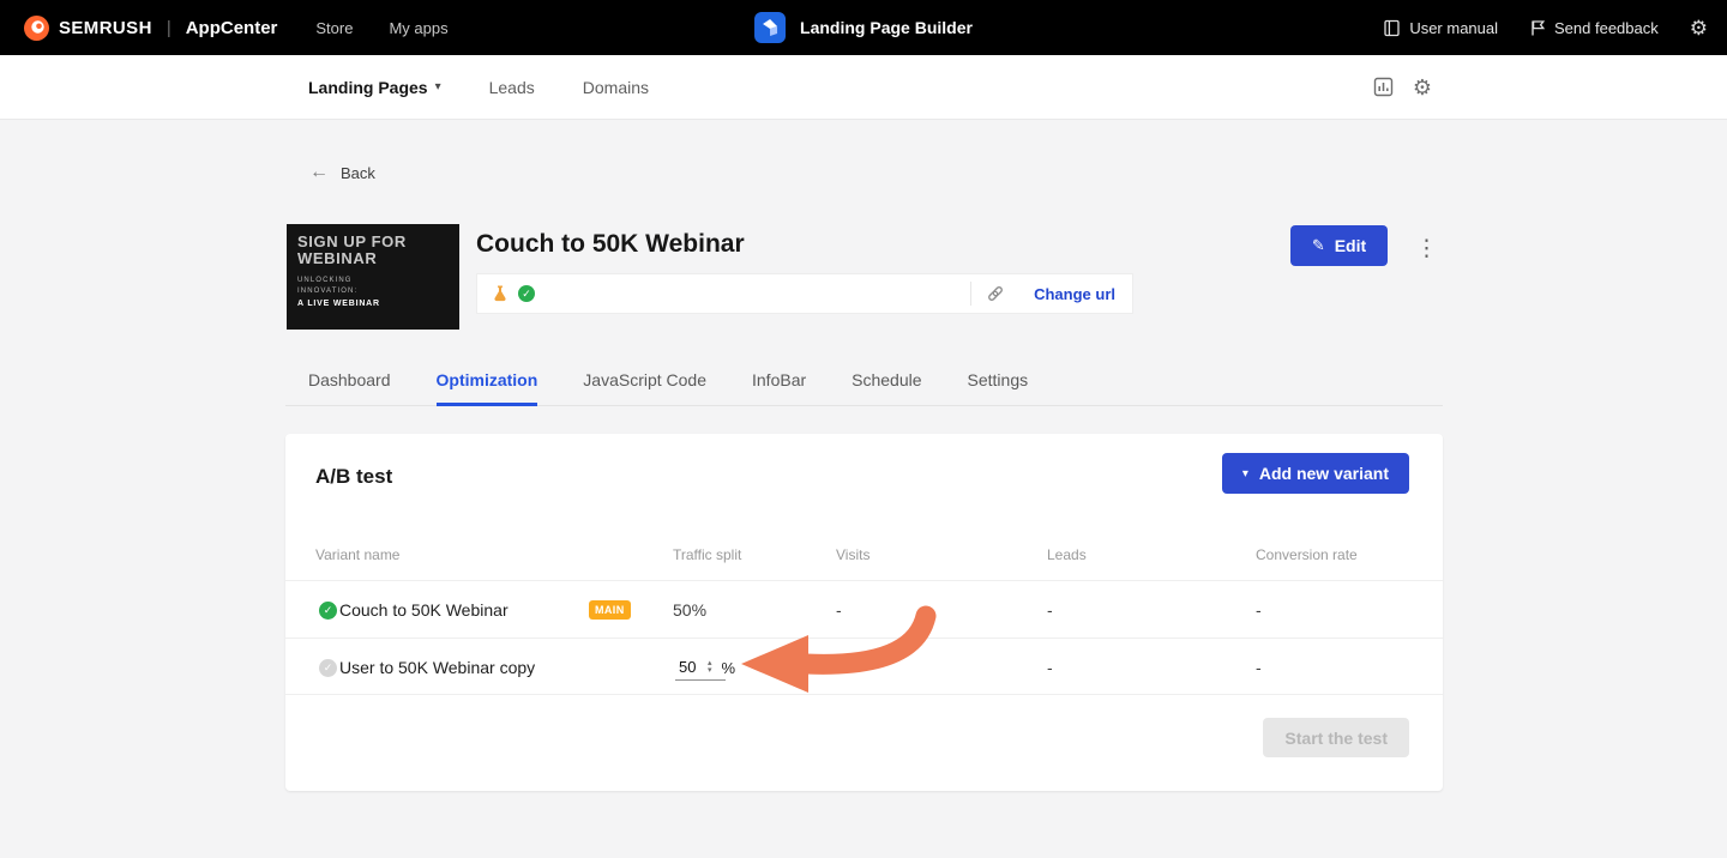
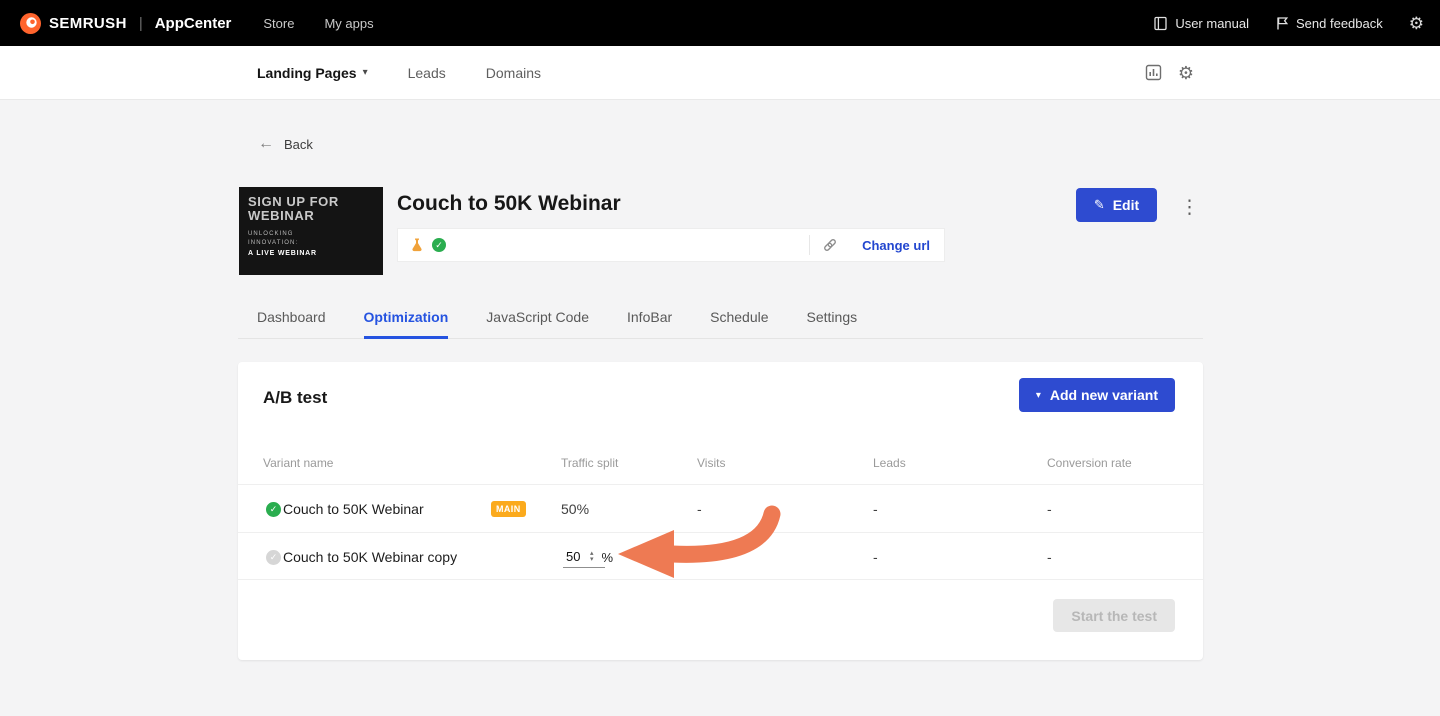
  SEMRUSH
  |
  AppCenter
  Store
  My apps
- Landing Page Builder
  User manual
  Send feedback
  ⚙
  Landing Pages
  ▾
  Leads
  Domains
  ⚙
  ←
  Back
  SIGN UP FOR
  WEBINAR
  Couch to 50K Webinar
  ✓
  Change url
  ✎
  Edit
  ⋮
  Dashboard
  Optimization
  JavaScript Code
  InfoBar
  Schedule
  Settings
  A/B test
  ▾
  Add new variant
  Variant name
  Traffic split
  Visits
  Leads
  Conversion rate
  ✓
  Couch to 50K Webinar
  MAIN
  50%
  -
  -
  -
  ✓
- User to 50K Webinar copy
+ Couch to 50K Webinar copy
  50
  %
  -
  -
  Start the test
